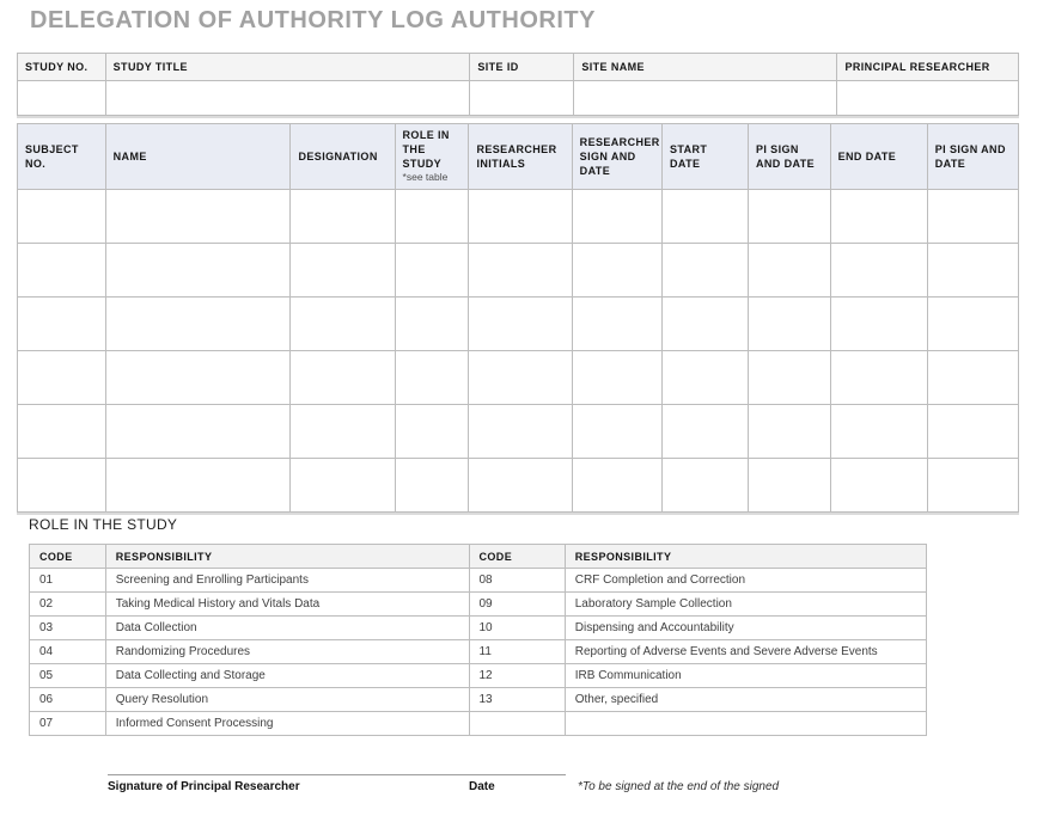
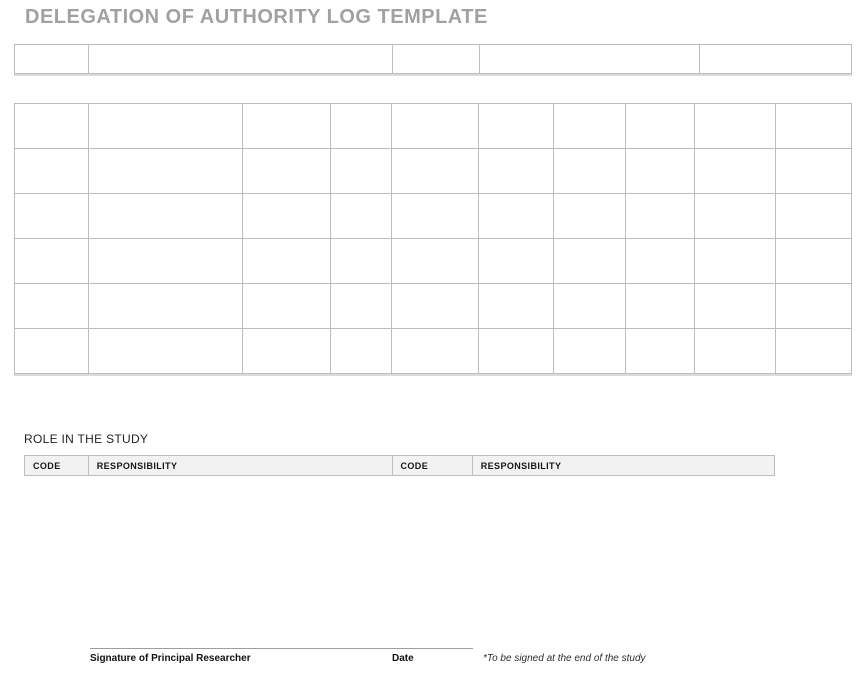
- DELEGATION OF AUTHORITY LOG AUTHORITY
+ DELEGATION OF AUTHORITY LOG TEMPLATE
- STUDY NO.	STUDY TITLE	SITE ID	SITE NAME	PRINCIPAL RESEARCHER
- SUBJECT NO.	NAME	DESIGNATION	ROLE IN THE STUDY *see table	RESEARCHER INITIALS	RESEARCHER SIGN AND DATE	START DATE	PI SIGN AND DATE	END DATE	PI SIGN AND DATE
  ROLE IN THE STUDY
  CODE	RESPONSIBILITY	CODE	RESPONSIBILITY
- 01	Screening and Enrolling Participants	08	CRF Completion and Correction
- 02	Taking Medical History and Vitals Data	09	Laboratory Sample Collection
- 03	Data Collection	10	Dispensing and Accountability
- 04	Randomizing Procedures	11	Reporting of Adverse Events and Severe Adverse Events
- 05	Data Collecting and Storage	12	IRB Communication
- 06	Query Resolution	13	Other, specified
- 07	Informed Consent Processing
  Signature of Principal Researcher
  Date
- *To be signed at the end of the signed
+ *To be signed at the end of the study
